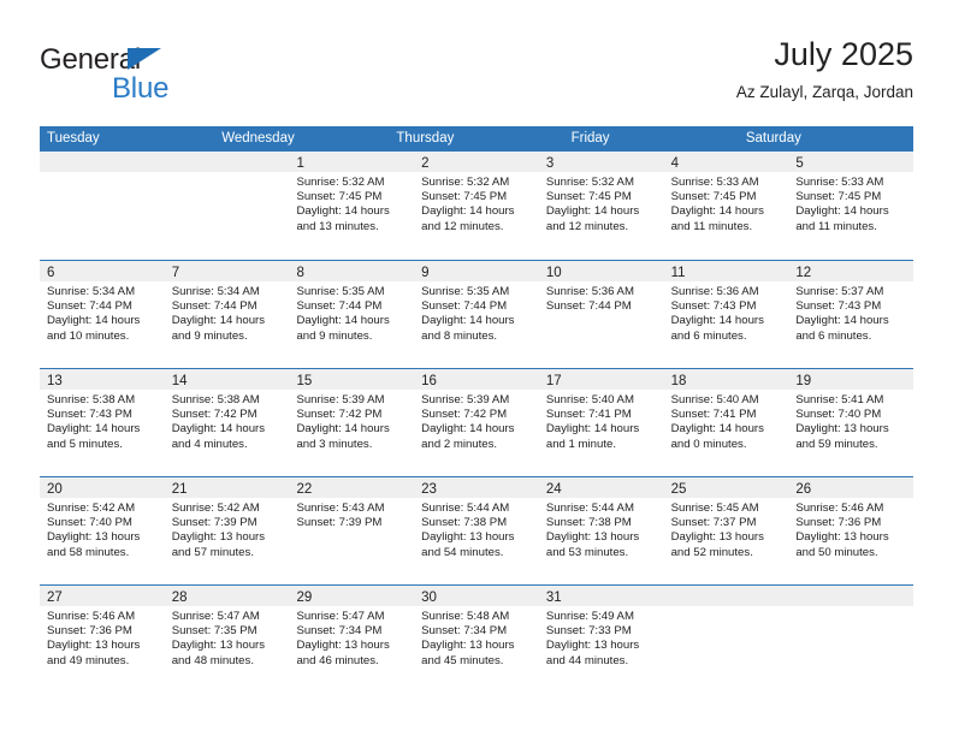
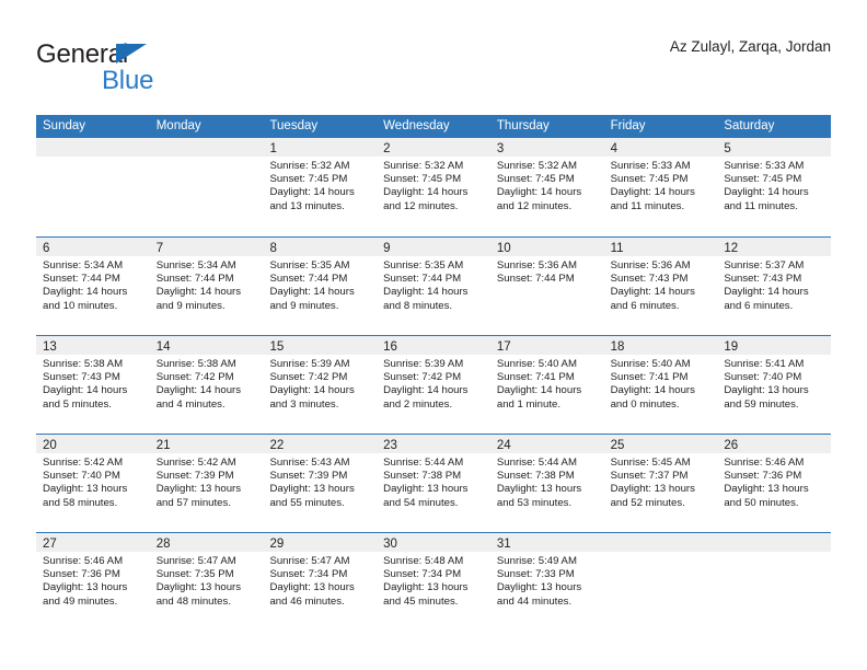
  General
  Blue
- July 2025
  Az Zulayl, Zarqa, Jordan
+ Sunday
+ Monday
  Tuesday
  Wednesday
  Thursday
  Friday
  Saturday
  1
  Sunrise: 5:32 AM
  Sunset: 7:45 PM
  Daylight: 14 hours and 13 minutes.
  2
  Sunrise: 5:32 AM
  Sunset: 7:45 PM
  Daylight: 14 hours and 12 minutes.
  3
  Sunrise: 5:32 AM
  Sunset: 7:45 PM
  Daylight: 14 hours and 12 minutes.
  4
  Sunrise: 5:33 AM
  Sunset: 7:45 PM
  Daylight: 14 hours and 11 minutes.
  5
  Sunrise: 5:33 AM
  Sunset: 7:45 PM
  Daylight: 14 hours and 11 minutes.
  6
  Sunrise: 5:34 AM
  Sunset: 7:44 PM
  Daylight: 14 hours and 10 minutes.
  7
  Sunrise: 5:34 AM
  Sunset: 7:44 PM
  Daylight: 14 hours and 9 minutes.
  8
  Sunrise: 5:35 AM
  Sunset: 7:44 PM
  Daylight: 14 hours and 9 minutes.
  9
  Sunrise: 5:35 AM
  Sunset: 7:44 PM
  Daylight: 14 hours and 8 minutes.
  10
  Sunrise: 5:36 AM
  Sunset: 7:44 PM
  11
  Sunrise: 5:36 AM
  Sunset: 7:43 PM
  Daylight: 14 hours and 6 minutes.
  12
  Sunrise: 5:37 AM
  Sunset: 7:43 PM
  Daylight: 14 hours and 6 minutes.
  13
  Sunrise: 5:38 AM
  Sunset: 7:43 PM
  Daylight: 14 hours and 5 minutes.
  14
  Sunrise: 5:38 AM
  Sunset: 7:42 PM
  Daylight: 14 hours and 4 minutes.
  15
  Sunrise: 5:39 AM
  Sunset: 7:42 PM
  Daylight: 14 hours and 3 minutes.
  16
  Sunrise: 5:39 AM
  Sunset: 7:42 PM
  Daylight: 14 hours and 2 minutes.
  17
  Sunrise: 5:40 AM
  Sunset: 7:41 PM
  Daylight: 14 hours and 1 minute.
  18
  Sunrise: 5:40 AM
  Sunset: 7:41 PM
  Daylight: 14 hours and 0 minutes.
  19
  Sunrise: 5:41 AM
  Sunset: 7:40 PM
  Daylight: 13 hours and 59 minutes.
  20
  Sunrise: 5:42 AM
  Sunset: 7:40 PM
  Daylight: 13 hours and 58 minutes.
  21
  Sunrise: 5:42 AM
  Sunset: 7:39 PM
  Daylight: 13 hours and 57 minutes.
  22
  Sunrise: 5:43 AM
  Sunset: 7:39 PM
+ Daylight: 13 hours and 55 minutes.
  23
  Sunrise: 5:44 AM
  Sunset: 7:38 PM
  Daylight: 13 hours and 54 minutes.
  24
  Sunrise: 5:44 AM
  Sunset: 7:38 PM
  Daylight: 13 hours and 53 minutes.
  25
  Sunrise: 5:45 AM
  Sunset: 7:37 PM
  Daylight: 13 hours and 52 minutes.
  26
  Sunrise: 5:46 AM
  Sunset: 7:36 PM
  Daylight: 13 hours and 50 minutes.
  27
  Sunrise: 5:46 AM
  Sunset: 7:36 PM
  Daylight: 13 hours and 49 minutes.
  28
  Sunrise: 5:47 AM
  Sunset: 7:35 PM
  Daylight: 13 hours and 48 minutes.
  29
  Sunrise: 5:47 AM
  Sunset: 7:34 PM
  Daylight: 13 hours and 46 minutes.
  30
  Sunrise: 5:48 AM
  Sunset: 7:34 PM
  Daylight: 13 hours and 45 minutes.
  31
  Sunrise: 5:49 AM
  Sunset: 7:33 PM
  Daylight: 13 hours and 44 minutes.
